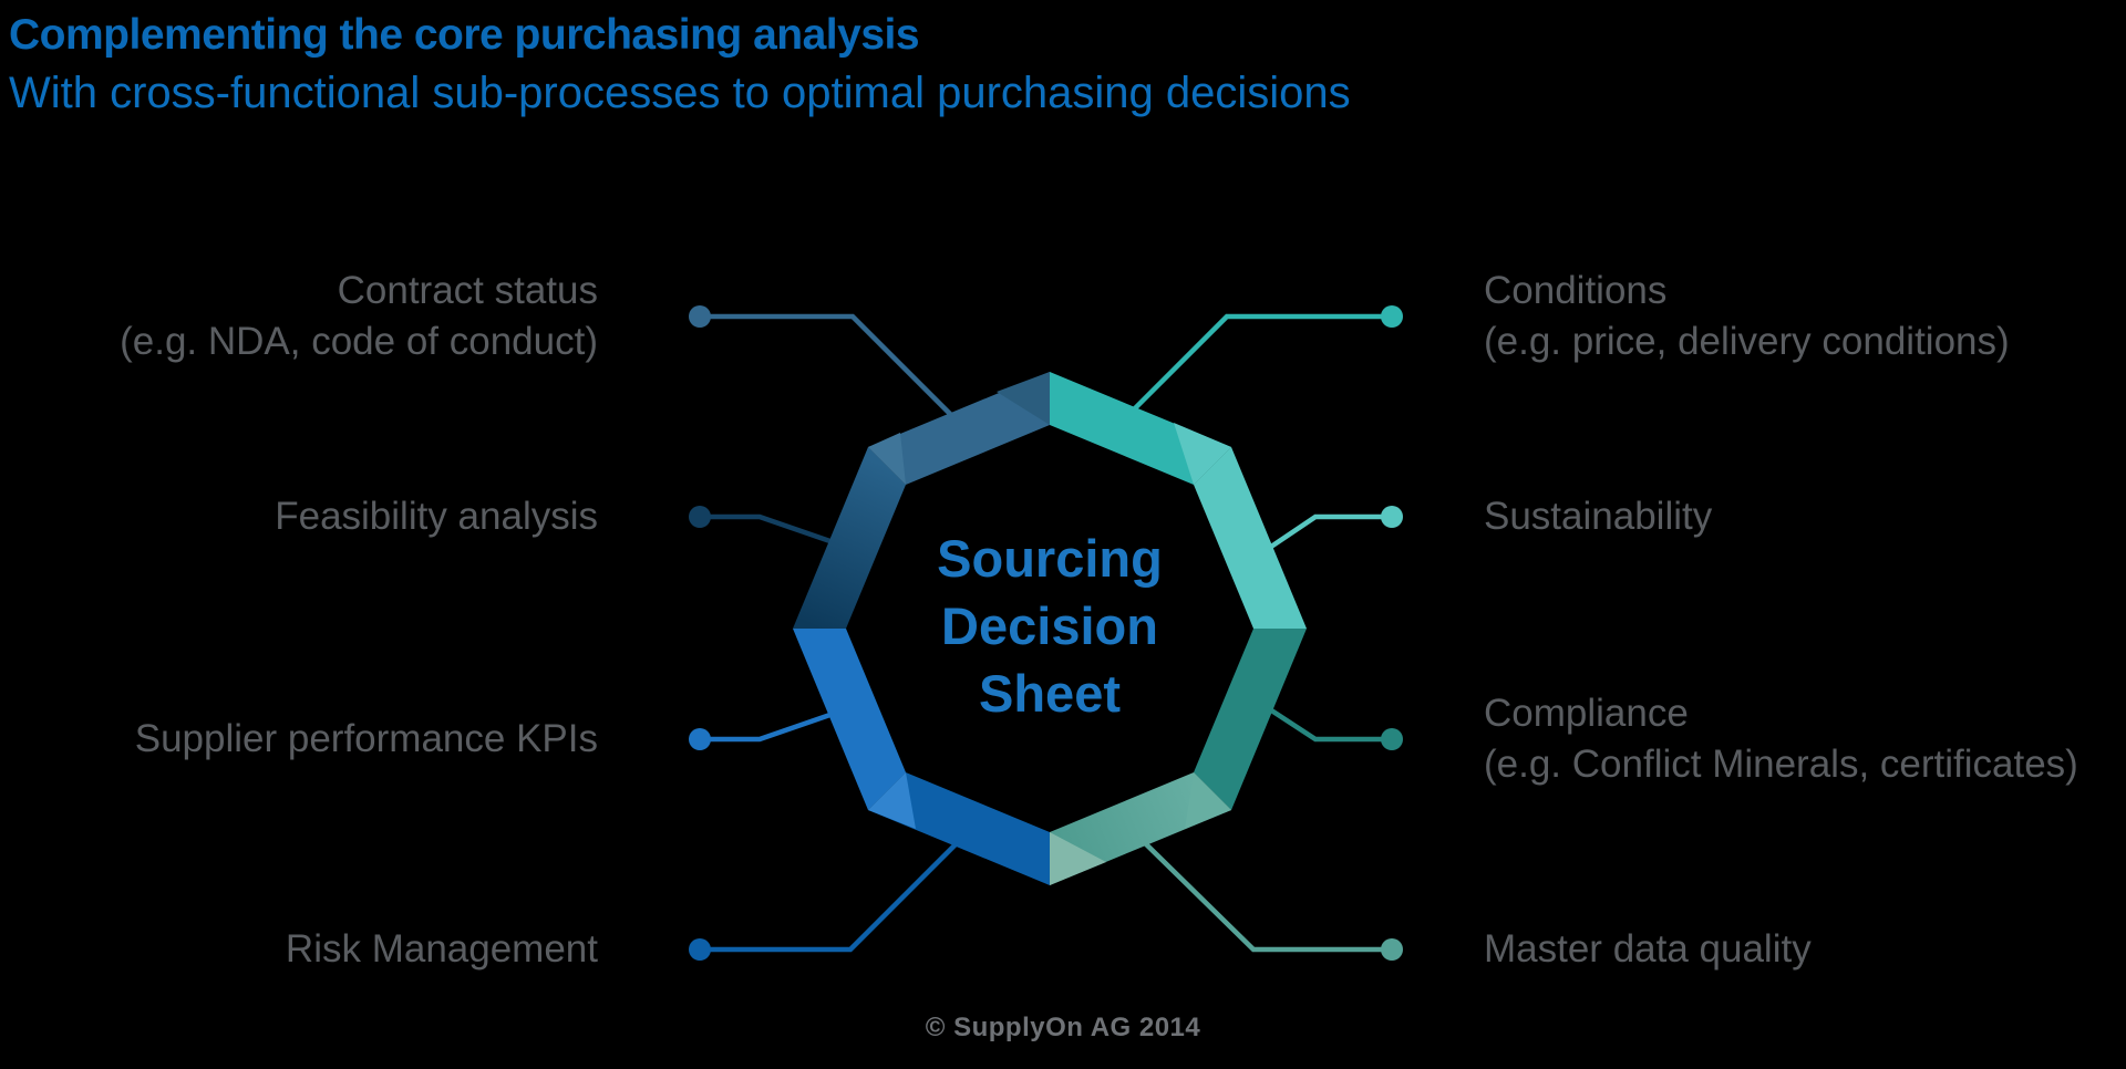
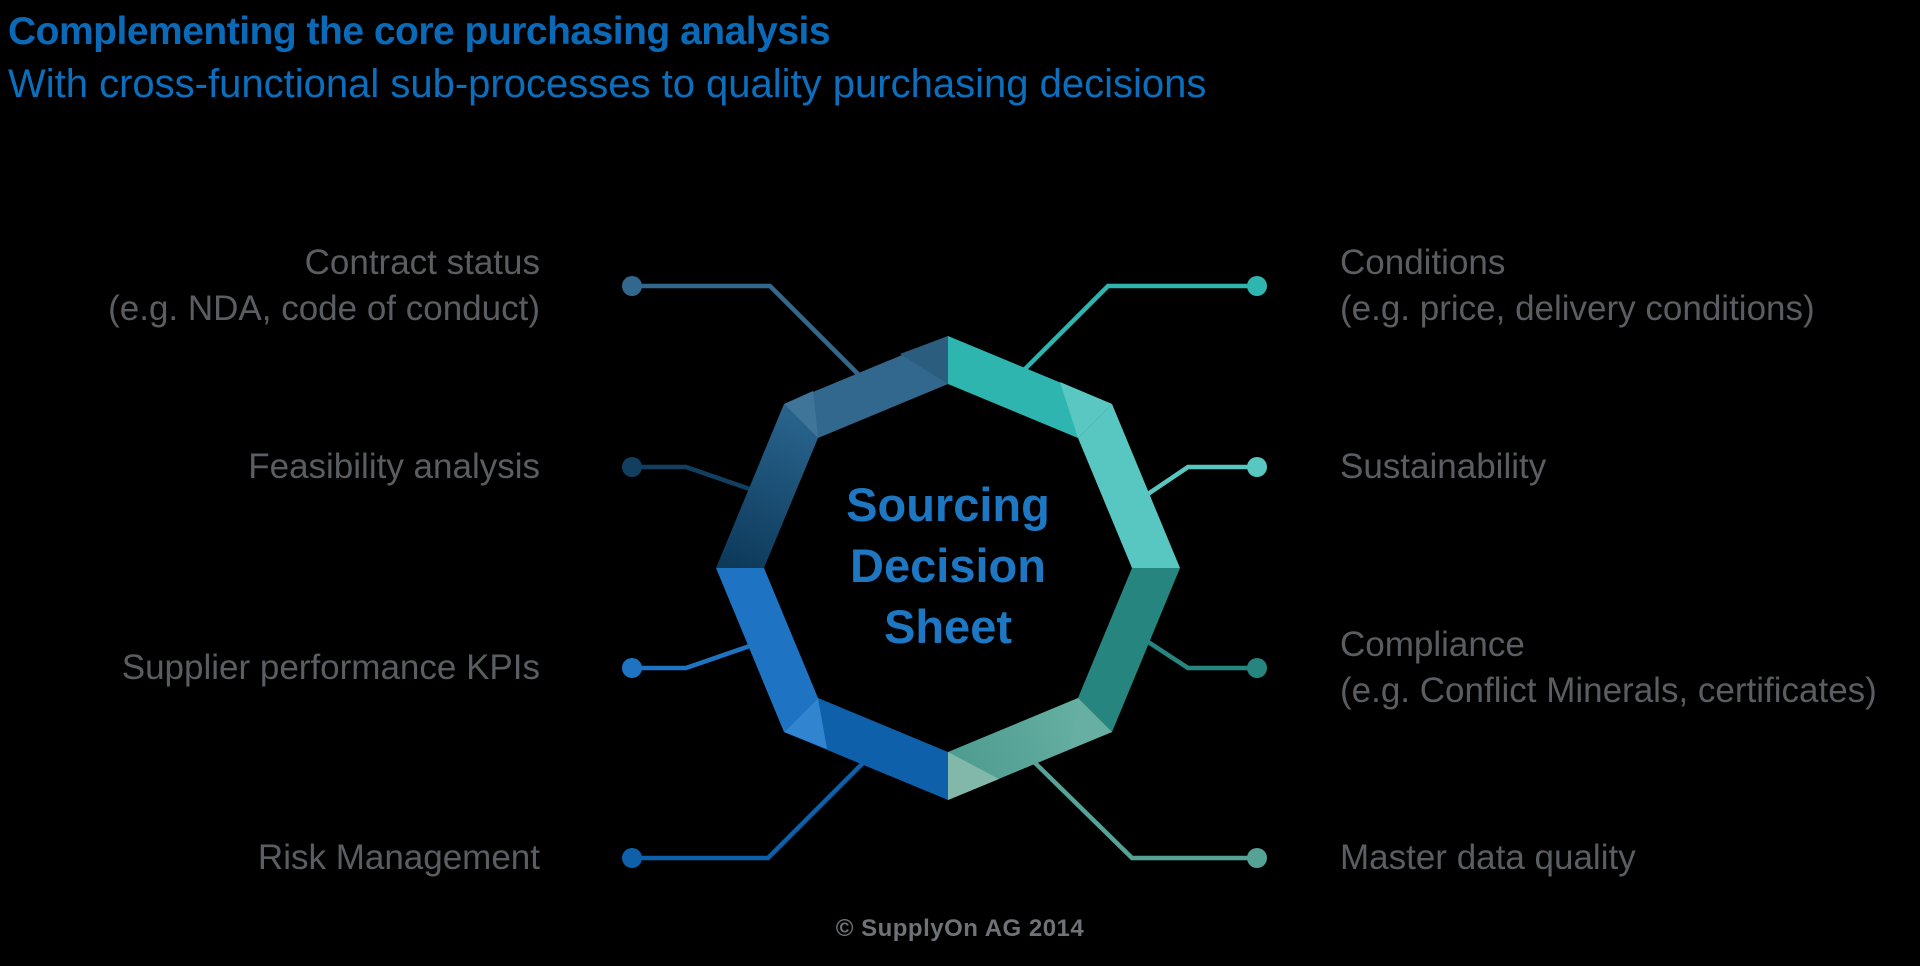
  Complementing the core purchasing analysis
- With cross-functional sub-processes to optimal purchasing decisions
+ With cross-functional sub-processes to quality purchasing decisions
  Contract status
  (e.g. NDA, code of conduct)
  Feasibility analysis
  Supplier performance KPIs
  Risk Management
  Conditions
  (e.g. price, delivery conditions)
  Sustainability
  Compliance
  (e.g. Conflict Minerals, certificates)
  Master data quality
  Sourcing
  Decision
  Sheet
  © SupplyOn AG 2014
